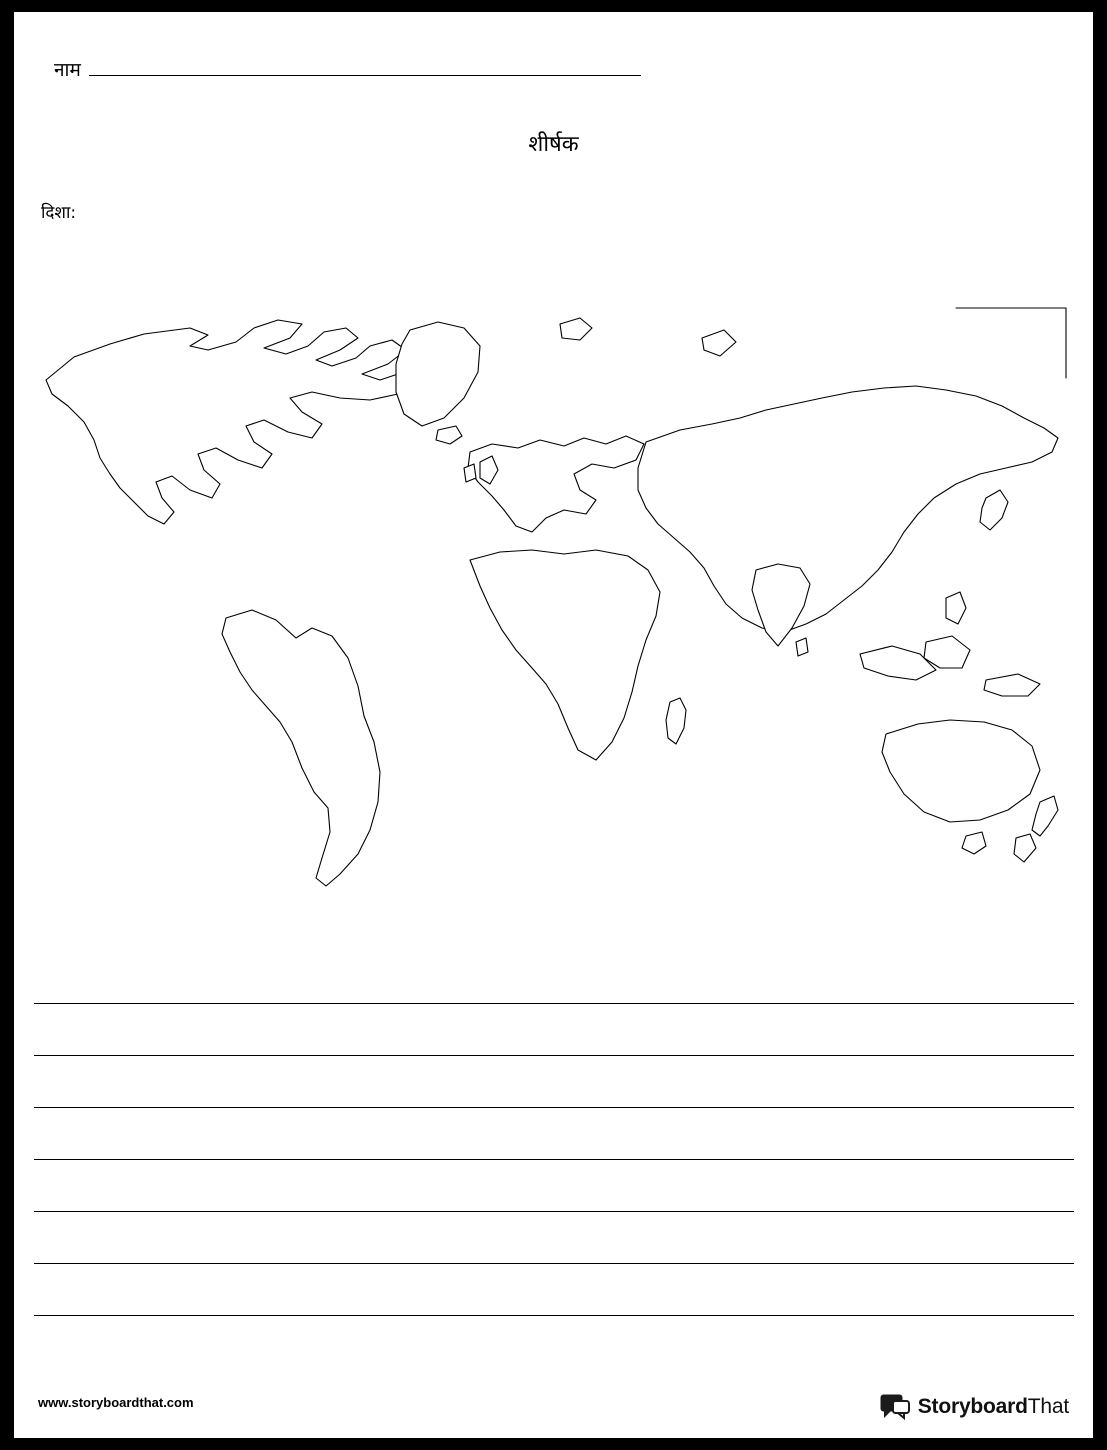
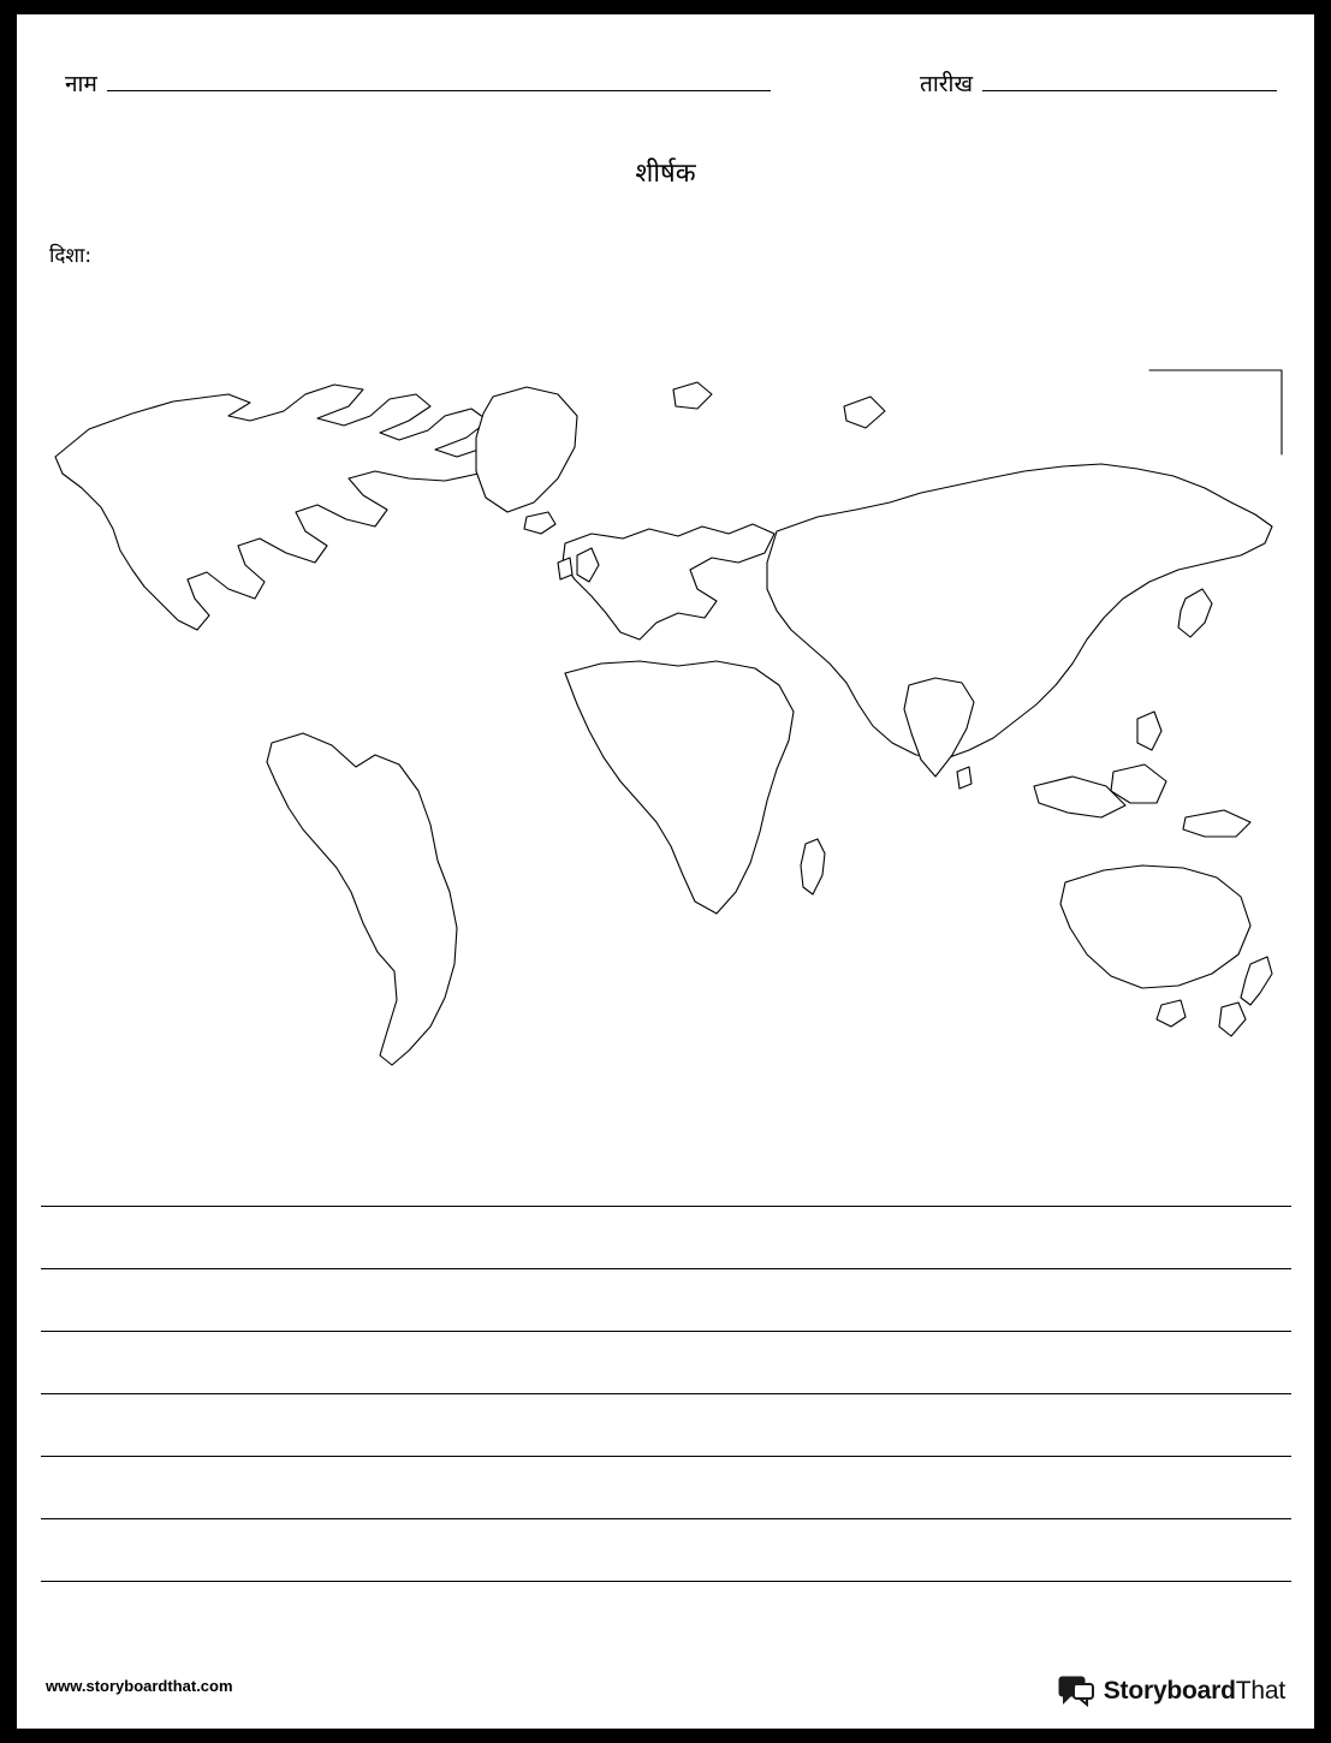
  नाम
+ तारीख
  शीर्षक
  दिशा:
  www.storyboardthat.com
  StoryboardThat
